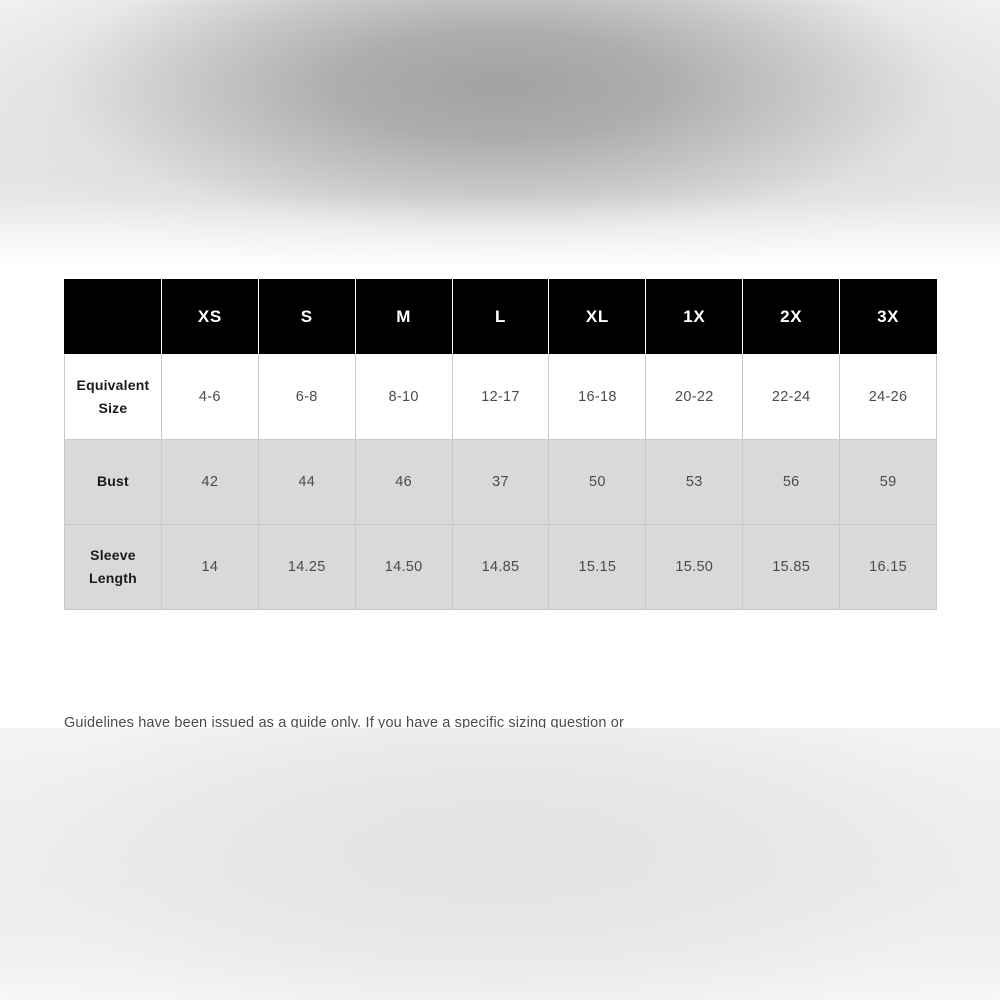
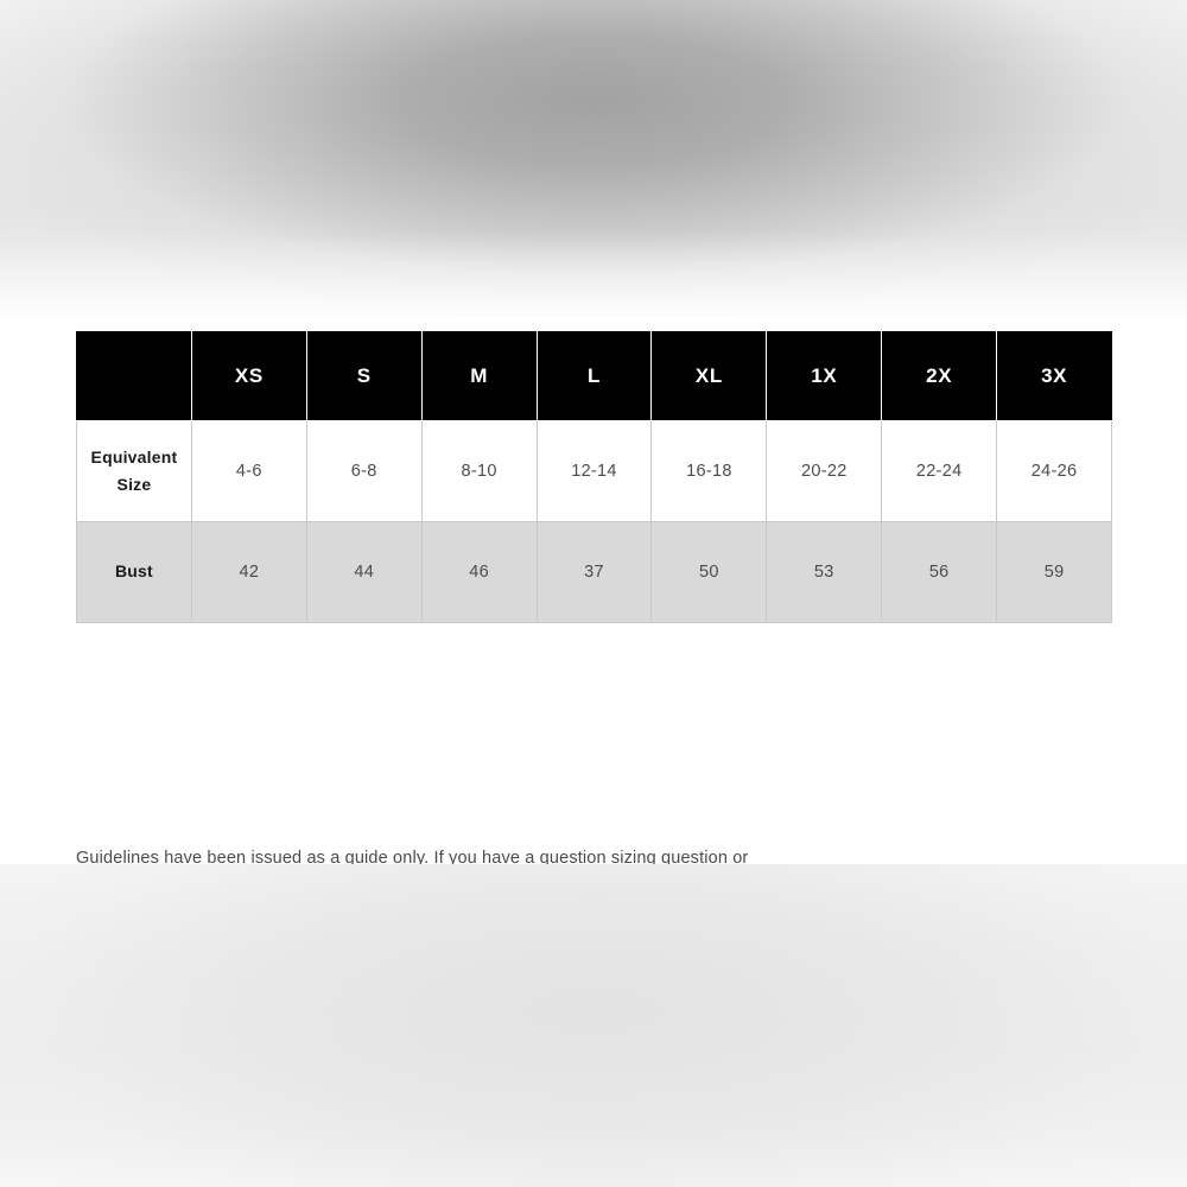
  	XS	S	M	L	XL	1X	2X	3X
- Equivalent Size	4-6	6-8	8-10	12-17	16-18	20-22	22-24	24-26
+ Equivalent Size	4-6	6-8	8-10	12-14	16-18	20-22	22-24	24-26
  Bust	42	44	46	37	50	53	56	59
- Sleeve Length	14	14.25	14.50	14.85	15.15	15.50	15.85	16.15
- Guidelines have been issued as a guide only. If you have a specific sizing question or
+ Guidelines have been issued as a guide only. If you have a question sizing question or
